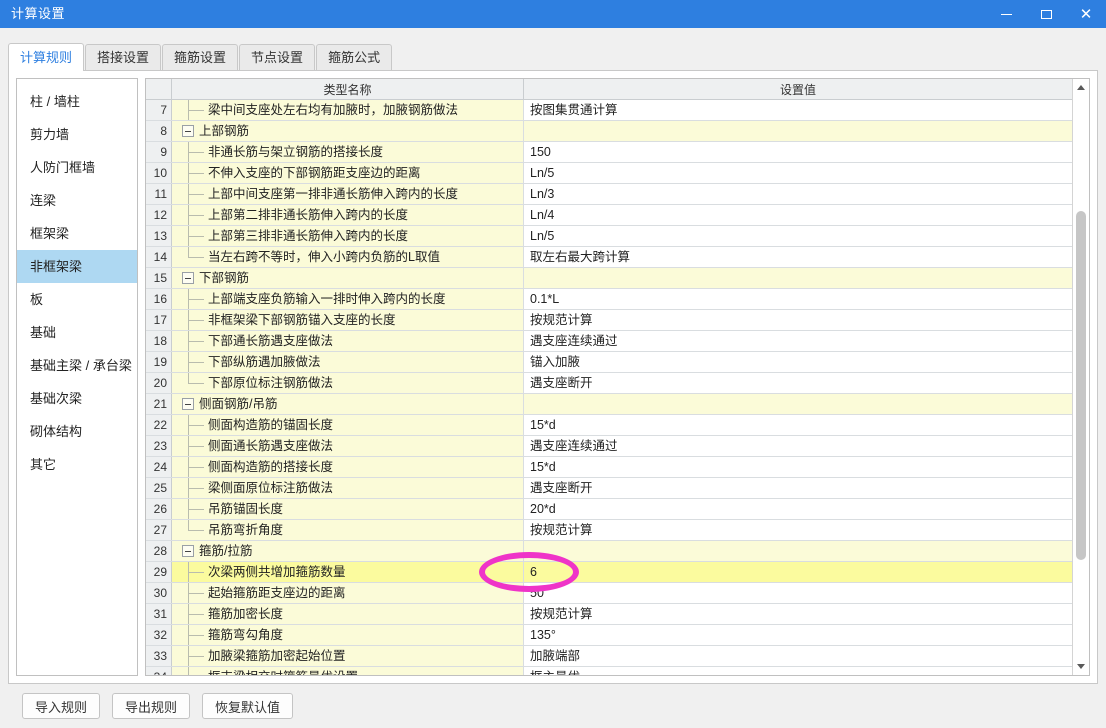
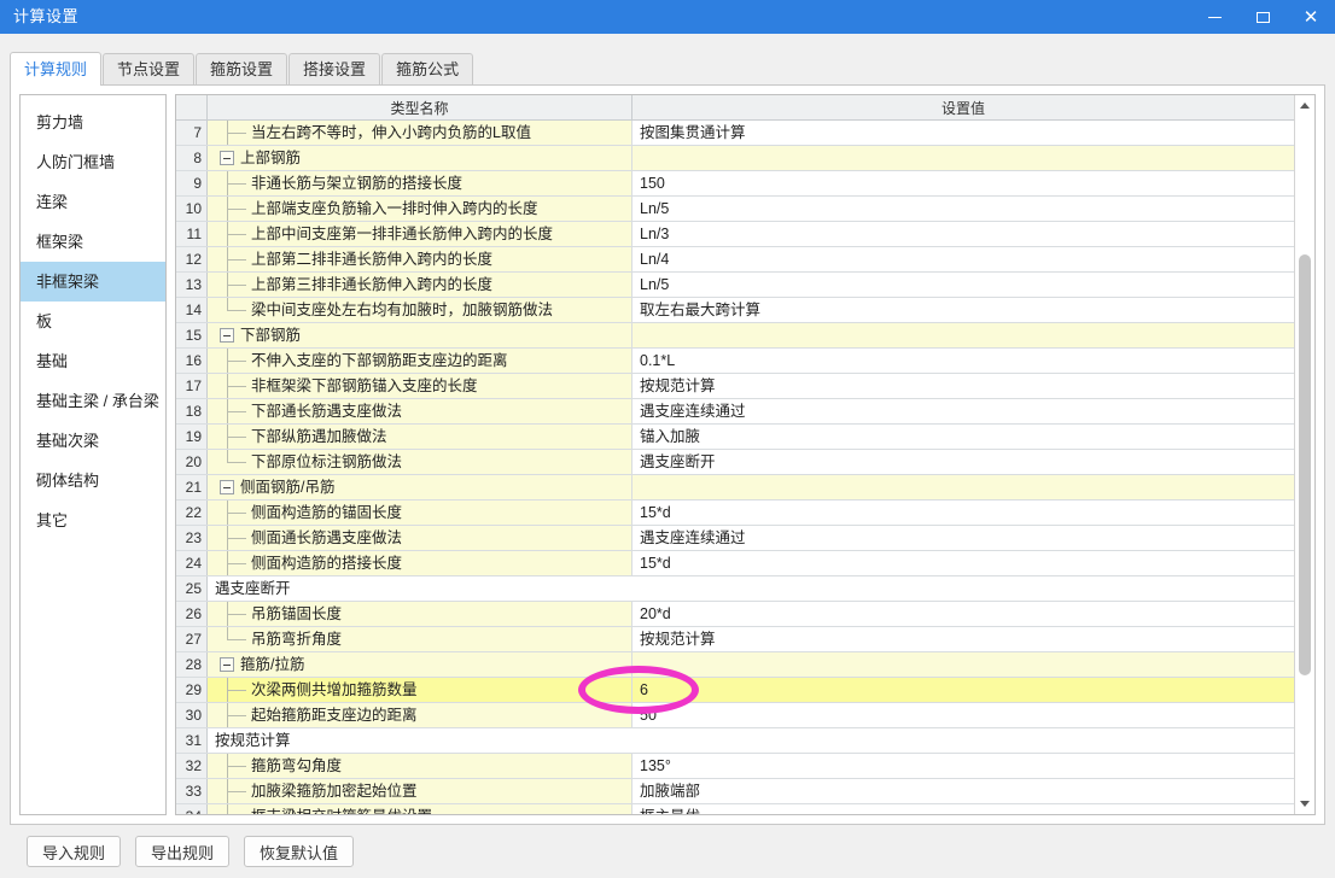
  计算设置
  ✕
  计算规则
- 搭接设置
+ 节点设置
  箍筋设置
- 节点设置
+ 搭接设置
  箍筋公式
- 柱 / 墙柱
  剪力墙
  人防门框墙
  连梁
  框架梁
  非框架梁
  板
  基础
  基础主梁 / 承台梁
  基础次梁
  砌体结构
  其它
  类型名称
  设置值
  7
- 梁中间支座处左右均有加腋时，加腋钢筋做法
+ 当左右跨不等时，伸入小跨内负筋的L取值
  按图集贯通计算
  8
  上部钢筋
  9
  非通长筋与架立钢筋的搭接长度
  150
  10
- 不伸入支座的下部钢筋距支座边的距离
+ 上部端支座负筋输入一排时伸入跨内的长度
  Ln/5
  11
  上部中间支座第一排非通长筋伸入跨内的长度
  Ln/3
  12
  上部第二排非通长筋伸入跨内的长度
  Ln/4
  13
  上部第三排非通长筋伸入跨内的长度
  Ln/5
  14
- 当左右跨不等时，伸入小跨内负筋的L取值
+ 梁中间支座处左右均有加腋时，加腋钢筋做法
  取左右最大跨计算
  15
  下部钢筋
  16
- 上部端支座负筋输入一排时伸入跨内的长度
+ 不伸入支座的下部钢筋距支座边的距离
  0.1*L
  17
  非框架梁下部钢筋锚入支座的长度
  按规范计算
  18
  下部通长筋遇支座做法
  遇支座连续通过
  19
  下部纵筋遇加腋做法
  锚入加腋
  20
  下部原位标注钢筋做法
  遇支座断开
  21
  侧面钢筋/吊筋
  22
  侧面构造筋的锚固长度
  15*d
  23
  侧面通长筋遇支座做法
  遇支座连续通过
  24
  侧面构造筋的搭接长度
  15*d
  25
- 梁侧面原位标注筋做法
  遇支座断开
  26
  吊筋锚固长度
  20*d
  27
  吊筋弯折角度
  按规范计算
  28
  箍筋/拉筋
  29
  次梁两侧共增加箍筋数量
  6
  30
  起始箍筋距支座边的距离
  50
  31
- 箍筋加密长度
  按规范计算
  32
  箍筋弯勾角度
  135°
  33
  加腋梁箍筋加密起始位置
  加腋端部
  导入规则
  导出规则
  恢复默认值
